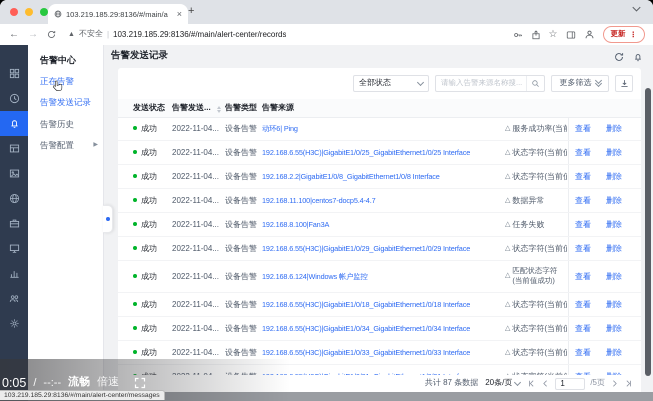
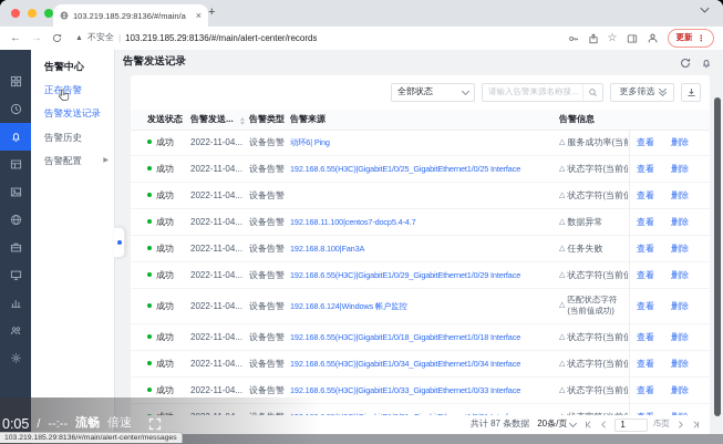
  103.219.185.29:8136/#/main/a
  ×
  +
  ←
  →
  不安全
  103.219.185.29:8136/#/main/alert-center/records
  ☆
  更新
  ⋮
  告警中心
  正在告警
  告警发送记录
  告警历史
  告警配置
  告警发送记录
  全部状态
  请输入告警来源名称搜...
  更多筛选
  发送状态
  告警发送...
  告警类型
  告警来源
+ 告警信息
  成功
  2022-11-04...
  设备告警
  动环6| Ping
  服务成功率(当
  查看
  删除
  成功
  2022-11-04...
  设备告警
  192.168.6.55(H3C)|GigabitE1/0/25_GigabitEthernet1/0/25 Interface
  查看
  删除
  成功
  2022-11-04...
  设备告警
- 192.168.2.2|GigabitE1/0/8_GigabitEthernet1/0/8 Interface
  查看
  删除
  成功
  2022-11-04...
  设备告警
  192.168.11.100|centos7-docp5.4-4.7
  数据异常
  查看
  删除
  成功
  2022-11-04...
  设备告警
  192.168.8.100|Fan3A
  任务失败
  查看
  删除
  成功
  2022-11-04...
  设备告警
  192.168.6.55(H3C)|GigabitE1/0/29_GigabitEthernet1/0/29 Interface
  查看
  删除
  成功
  2022-11-04...
  设备告警
  192.168.6.124|Windows 帐户监控
  匹配状态字符(当前值成功)
  查看
  删除
  成功
  2022-11-04...
  设备告警
  192.168.6.55(H3C)|GigabitE1/0/18_GigabitEthernet1/0/18 Interface
  查看
  删除
  成功
  2022-11-04...
  设备告警
  192.168.6.55(H3C)|GigabitE1/0/34_GigabitEthernet1/0/34 Interface
  查看
  删除
  成功
  2022-11-04...
  设备告警
  192.168.6.55(H3C)|GigabitE1/0/33_GigabitEthernet1/0/33 Interface
  查看
  删除
  共计 87 条数据
  20条/页
  1
  /5页
  0:05
  /
  --:--
  流畅
  倍速
